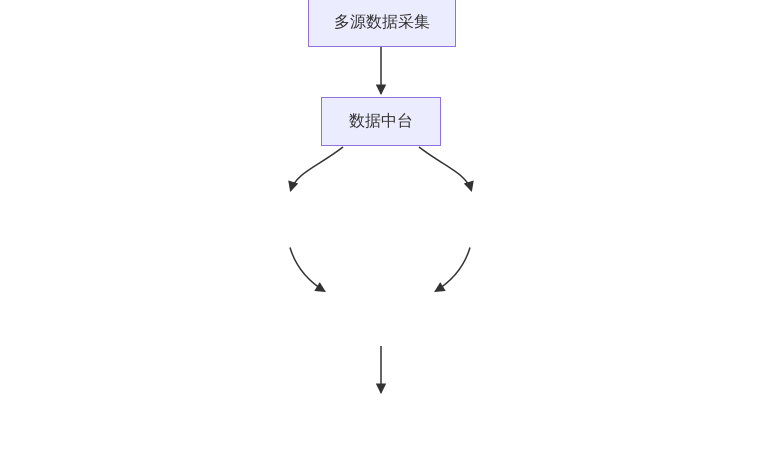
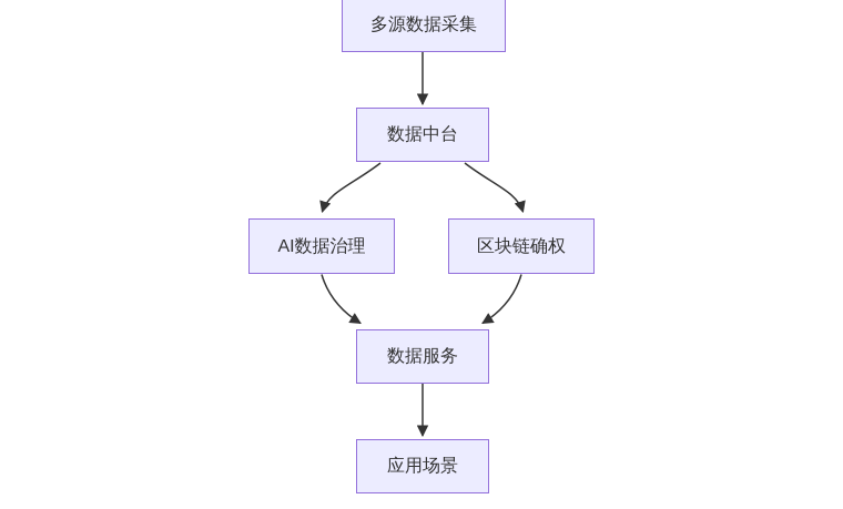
  多源数据采集
  数据中台
+ AI数据治理
+ 区块链确权
+ 数据服务
+ 应用场景
